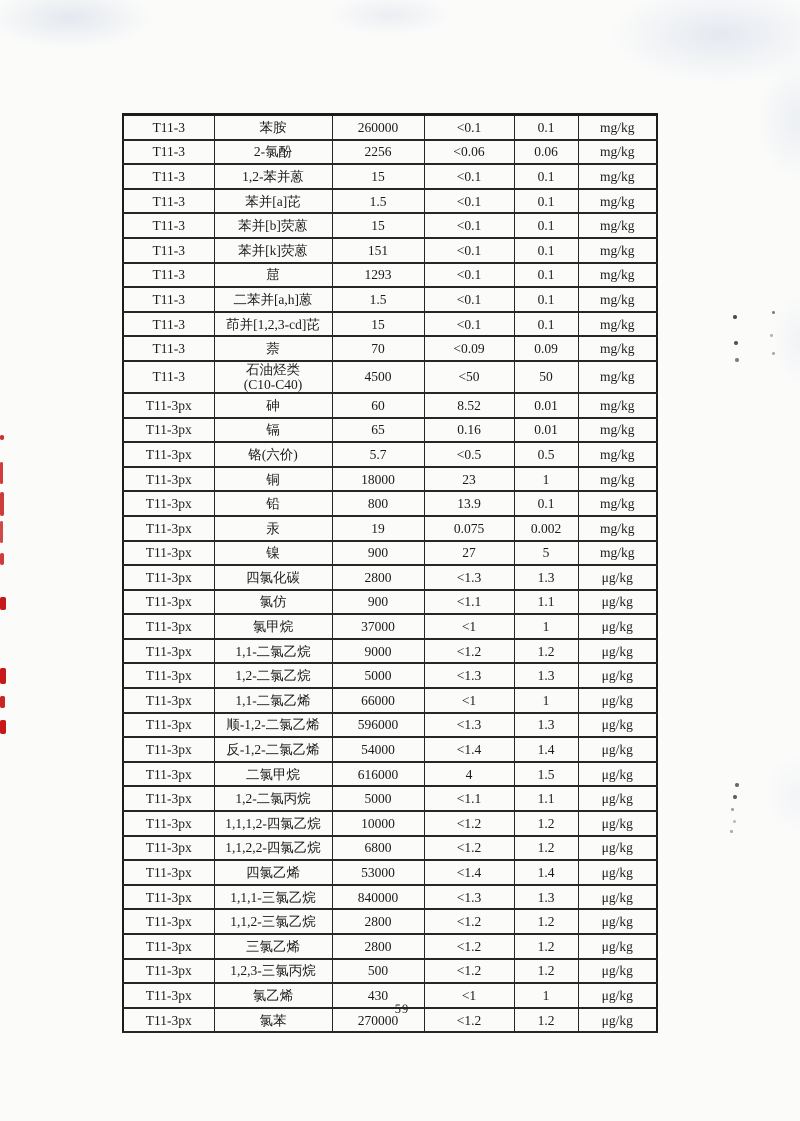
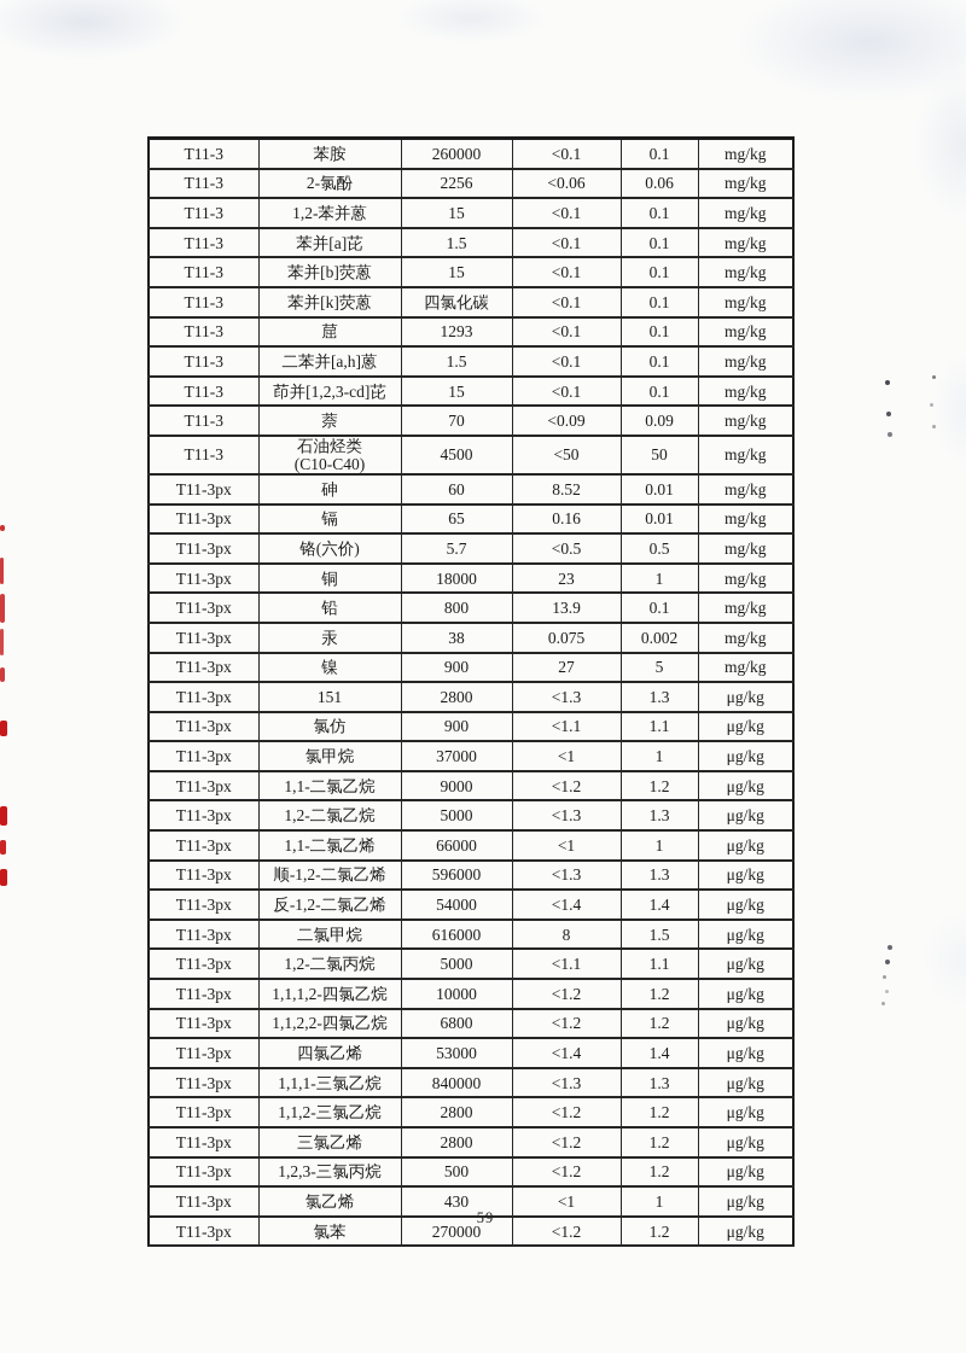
  T11-3	苯胺	260000	<0.1	0.1	mg/kg
  T11-3	2-氯酚	2256	<0.06	0.06	mg/kg
  T11-3	1,2-苯并蒽	15	<0.1	0.1	mg/kg
  T11-3	苯并[a]芘	1.5	<0.1	0.1	mg/kg
  T11-3	苯并[b]荧蒽	15	<0.1	0.1	mg/kg
- T11-3	苯并[k]荧蒽	151	<0.1	0.1	mg/kg
+ T11-3	苯并[k]荧蒽	四氯化碳	<0.1	0.1	mg/kg
  T11-3	䓛	1293	<0.1	0.1	mg/kg
  T11-3	二苯并[a,h]蒽	1.5	<0.1	0.1	mg/kg
  T11-3	茚并[1,2,3-cd]芘	15	<0.1	0.1	mg/kg
  T11-3	萘	70	<0.09	0.09	mg/kg
  T11-3	石油烃类 (C10-C40)	4500	<50	50	mg/kg
  T11-3px	砷	60	8.52	0.01	mg/kg
  T11-3px	镉	65	0.16	0.01	mg/kg
  T11-3px	铬(六价)	5.7	<0.5	0.5	mg/kg
  T11-3px	铜	18000	23	1	mg/kg
  T11-3px	铅	800	13.9	0.1	mg/kg
- T11-3px	汞	19	0.075	0.002	mg/kg
+ T11-3px	汞	38	0.075	0.002	mg/kg
  T11-3px	镍	900	27	5	mg/kg
- T11-3px	四氯化碳	2800	<1.3	1.3	μg/kg
+ T11-3px	151	2800	<1.3	1.3	μg/kg
  T11-3px	氯仿	900	<1.1	1.1	μg/kg
  T11-3px	氯甲烷	37000	<1	1	μg/kg
  T11-3px	1,1-二氯乙烷	9000	<1.2	1.2	μg/kg
  T11-3px	1,2-二氯乙烷	5000	<1.3	1.3	μg/kg
  T11-3px	1,1-二氯乙烯	66000	<1	1	μg/kg
  T11-3px	顺-1,2-二氯乙烯	596000	<1.3	1.3	μg/kg
  T11-3px	反-1,2-二氯乙烯	54000	<1.4	1.4	μg/kg
- T11-3px	二氯甲烷	616000	4	1.5	μg/kg
+ T11-3px	二氯甲烷	616000	8	1.5	μg/kg
  T11-3px	1,2-二氯丙烷	5000	<1.1	1.1	μg/kg
  T11-3px	1,1,1,2-四氯乙烷	10000	<1.2	1.2	μg/kg
  T11-3px	1,1,2,2-四氯乙烷	6800	<1.2	1.2	μg/kg
  T11-3px	四氯乙烯	53000	<1.4	1.4	μg/kg
  T11-3px	1,1,1-三氯乙烷	840000	<1.3	1.3	μg/kg
  T11-3px	1,1,2-三氯乙烷	2800	<1.2	1.2	μg/kg
  T11-3px	三氯乙烯	2800	<1.2	1.2	μg/kg
  T11-3px	1,2,3-三氯丙烷	500	<1.2	1.2	μg/kg
  T11-3px	氯乙烯	430	<1	1	μg/kg
  T11-3px	氯苯	270000	<1.2	1.2	μg/kg
  59
